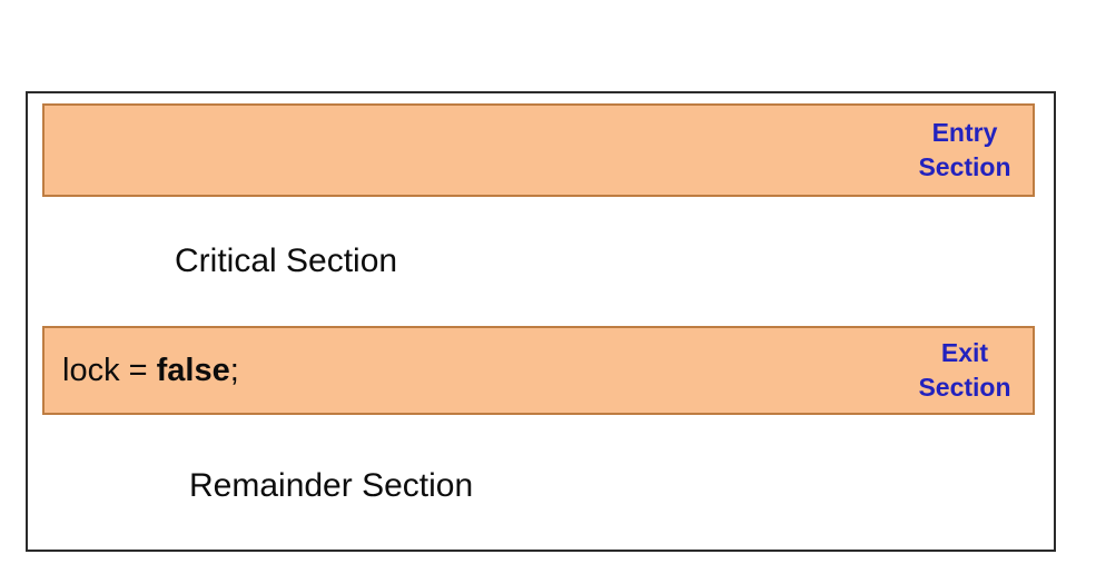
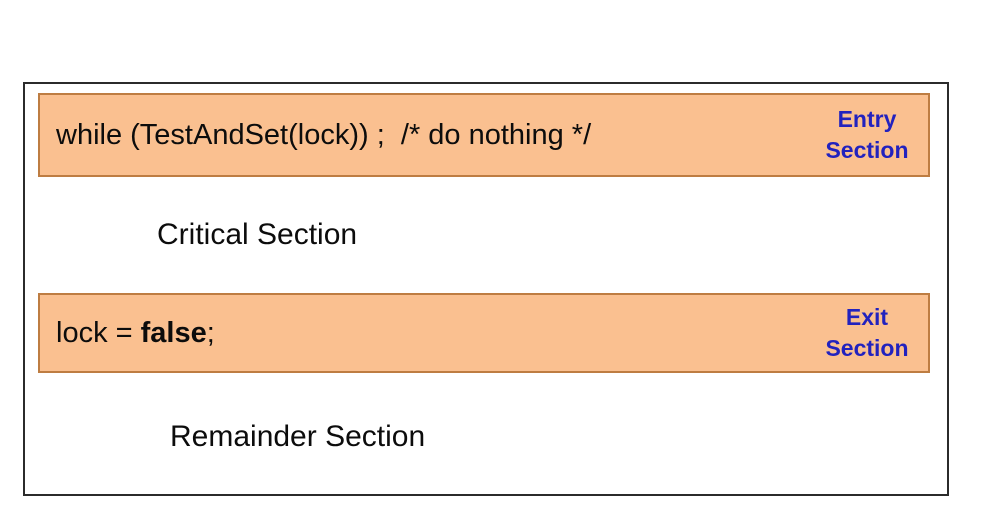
+ while (TestAndSet(lock)) ; /* do nothing */
  Entry Section
  Critical Section
  lock = false;
  Exit Section
  Remainder Section
